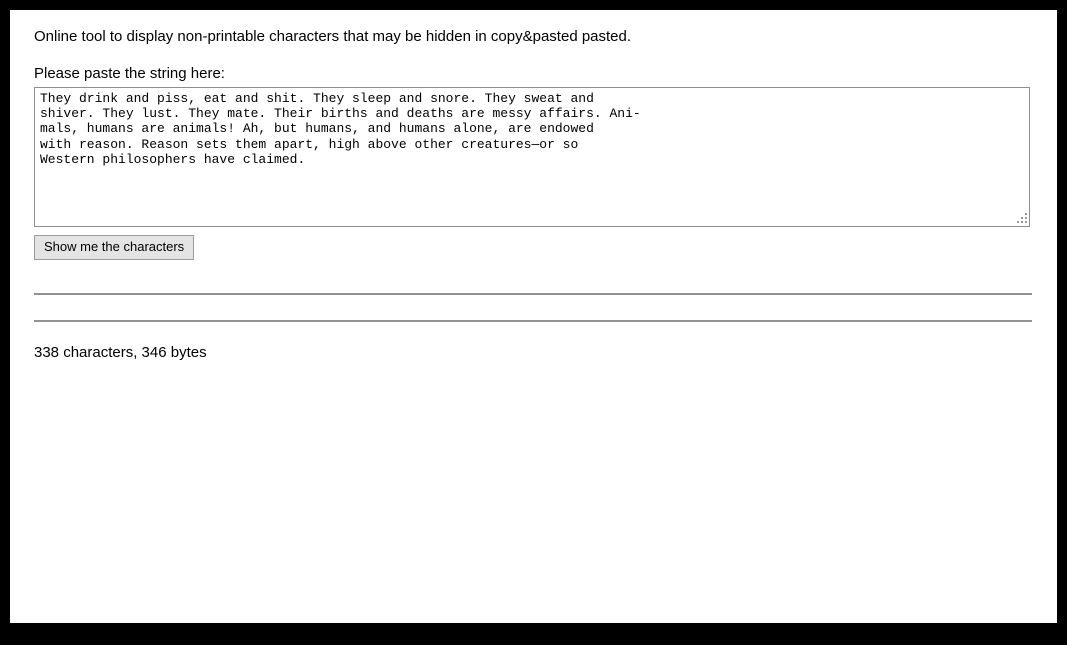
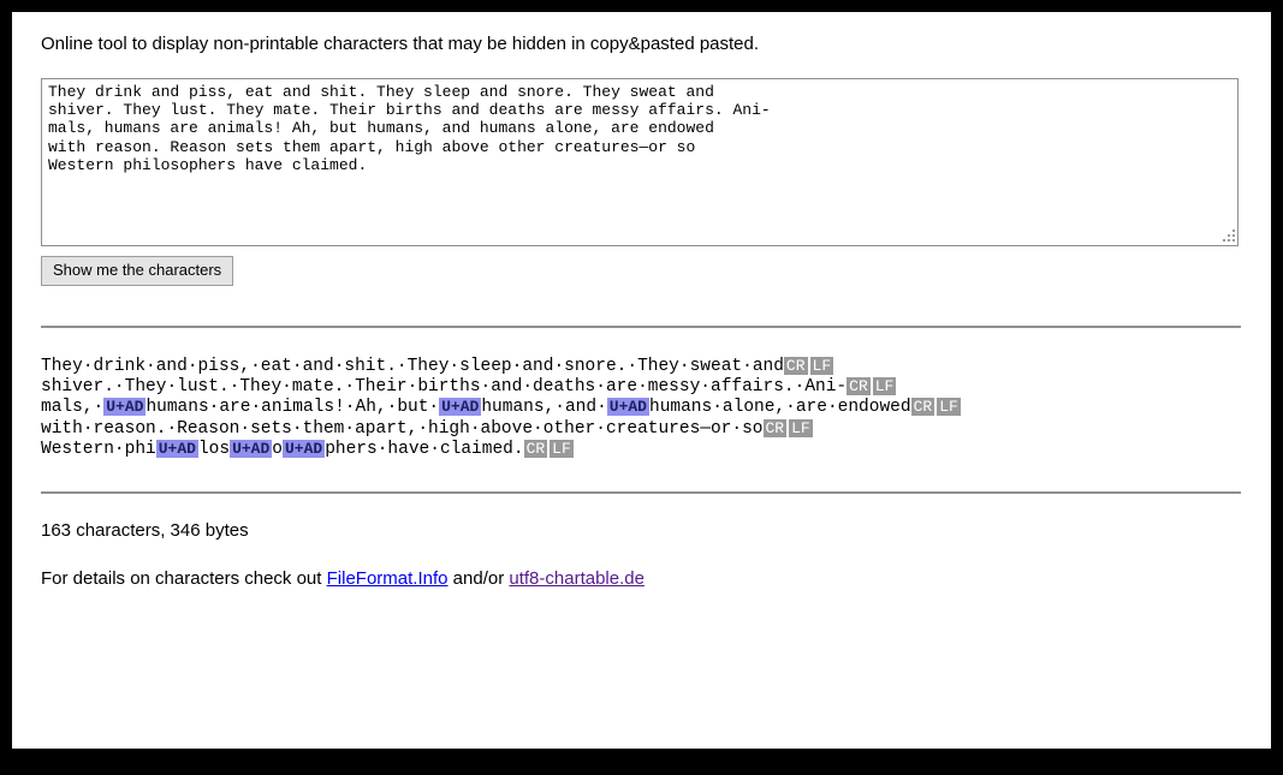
  Online tool to display non-printable characters that may be hidden in copy&pasted pasted.
- Please paste the string here:
  They drink and piss, eat and shit. They sleep and snore. They sweat and
  shiver. They lust. They mate. Their births and deaths are messy affairs. Ani-
  mals, humans are animals! Ah, but humans, and humans alone, are endowed
  with reason. Reason sets them apart, high above other creatures—or so
  Western philosophers have claimed.
  Show me the characters
+ They·drink·and·piss,·eat·and·shit.·They·sleep·and·snore.·They·sweat·and CR LF
+ shiver.·They·lust.·They·mate.·Their·births·and·deaths·are·messy·affairs.·Ani- CR LF
+ mals,· U+AD humans·are·animals!·Ah,·but· U+AD humans,·and· U+AD humans·alone,·are·endowed CR LF
+ with·reason.·Reason·sets·them·apart,·high·above·other·creatures—or·so CR LF
+ Western·phi U+AD los U+AD o U+AD phers·have·claimed. CR LF
- 338 characters, 346 bytes
+ 163 characters, 346 bytes
+ For details on characters check out FileFormat.Info and/or utf8-chartable.de
